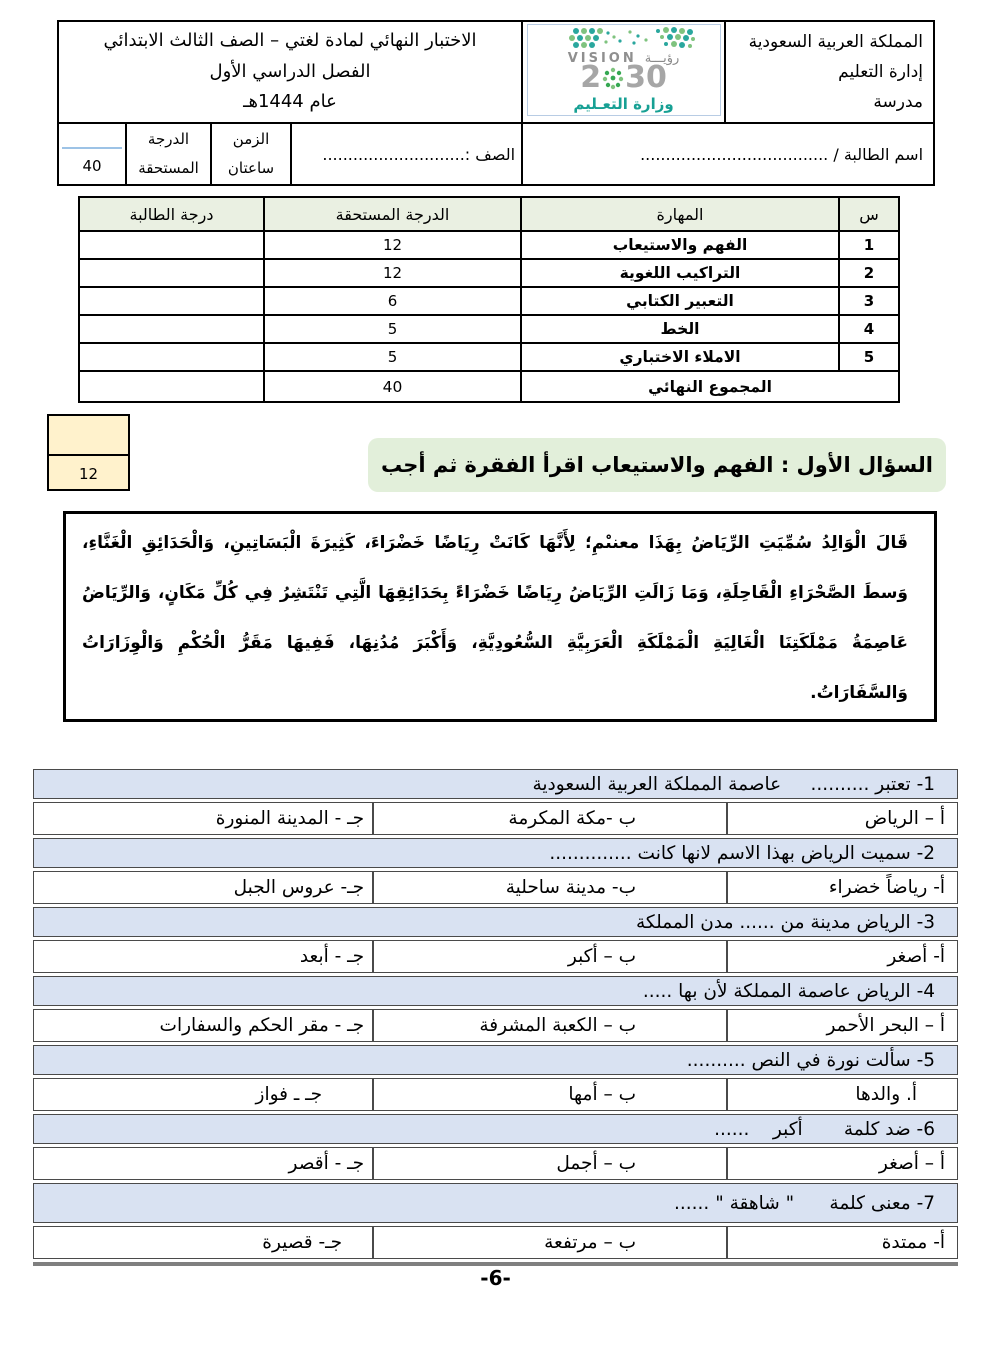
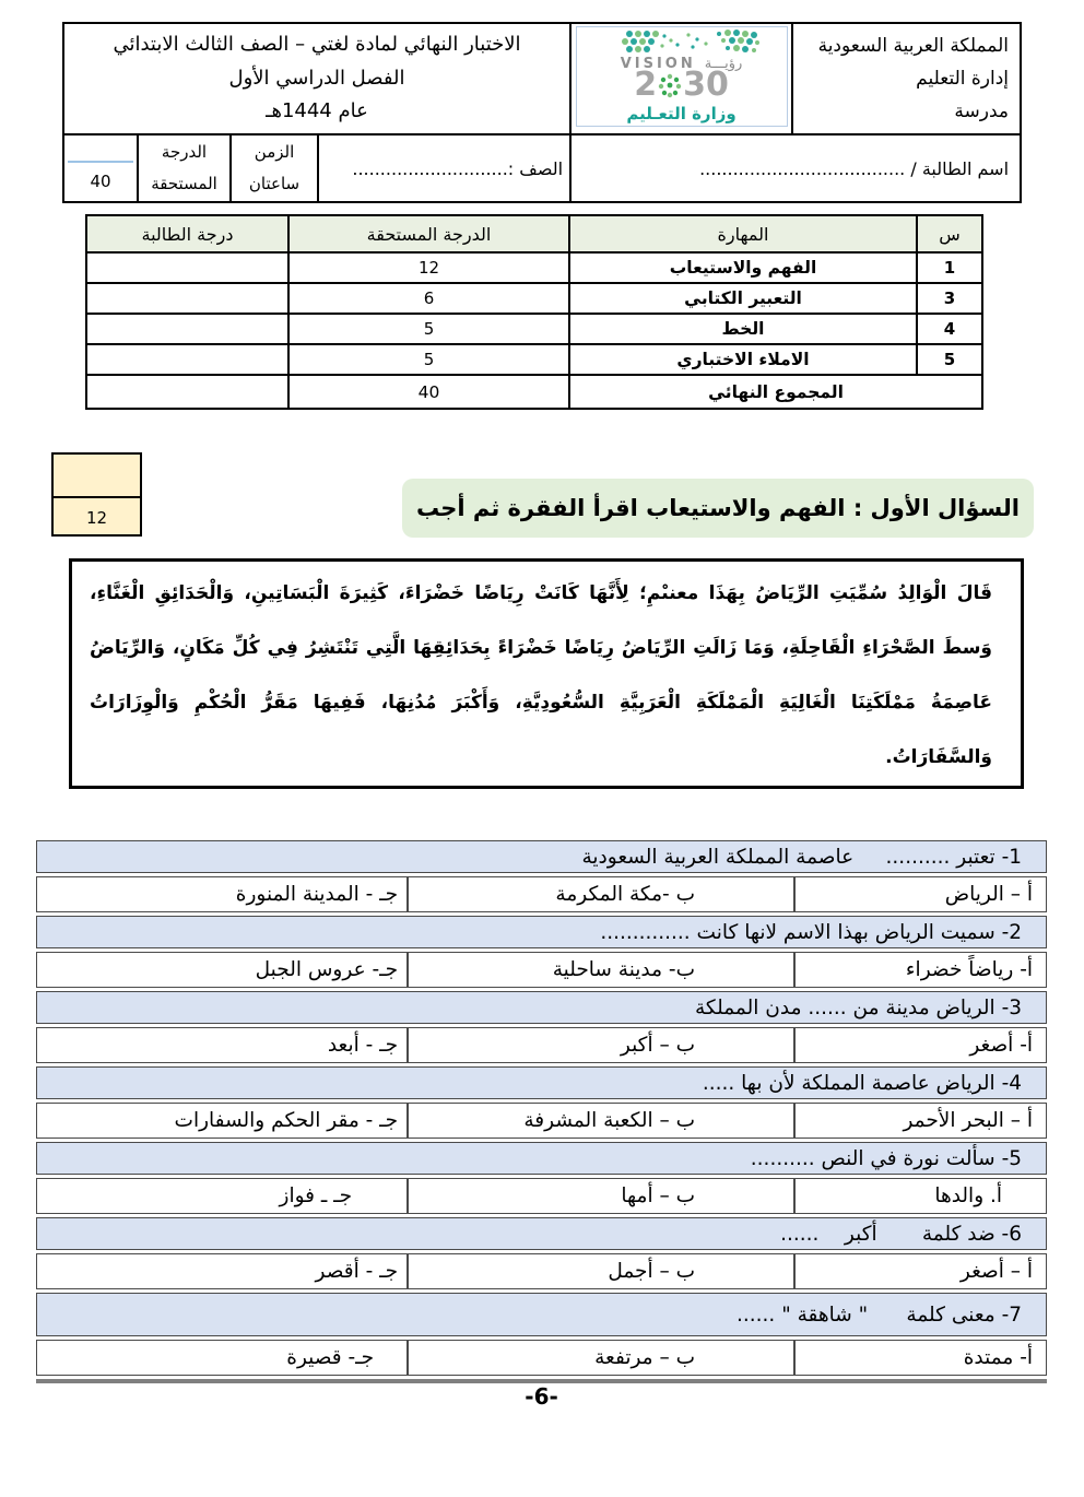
  المملكة العربية السعودية إدارة التعليم مدرسة	VISION رؤيـــة 2 30 وزارة التعـليم	الاختبار النهائي لمادة لغتي – الصف الثالث الابتدائي الفصل الدراسي الأول عام 1444هـ
  اسم الطالبة / .....................................	الصف :............................	الزمن ساعتان	الدرجة المستحقة	40
  س	المهارة	الدرجة المستحقة	درجة الطالبة
  1	الفهم والاستيعاب	12
- 2	التراكيب اللغوية	12
  3	التعبير الكتابي	6
  4	الخط	5
  5	الاملاء الاختباري	5
  المجموع النهائي	40
  12
  السؤال الأول : الفهم والاستيعاب اقرأ الفقرة ثم أجب
  قَالَ الْوَالِدُ سُمِّيَتِ الرِّيَاضُ بِهَذَا معنىْمِ؛ لِأَنَّهَا كَانَتْ رِيَاضًا خَضْرَاءَ، كَثِيرَةَ الْبَسَاتِينِ، وَالْحَدَائِقِ الْغَنَّاءِ، وَسطَ الصَّحْرَاءِ الْقَاحِلَةِ، وَمَا زَالَتِ الرِّيَاضُ رِيَاضًا خَضْرَاءً بِحَدَائِقِهَا الَّتِي تَنْتَشِرُ فِي كُلِّ مَكَانٍ، وَالرِّيَاضُ عَاصِمَةُ مَمْلَكَتِنَا الْغَالِيَةِ الْمَمْلَكَةِ الْعَرَبِيَّةِ السُّعُودِيَّةِ، وَأَكْبَرَ مُدُنِهَا، فَفِيهَا مَقَرُّ الْحُكْمِ وَالْوِزَارَاتُ وَالسَّفَارَاتُ.
  1- تعتبر .......... عاصمة المملكة العربية السعودية
  أ – الرياض	ب -مكة المكرمة	جـ - المدينة المنورة
  2- سميت الرياض بهذا الاسم لانها كانت ..............
  أ- رياضاً خضراء	ب- مدينة ساحلية	جـ- عروس الجبل
  3- الرياض مدينة من ...... مدن المملكة
  أ- أصغر	ب – أكبر	جـ - أبعد
  4- الرياض عاصمة المملكة لأن بها .....
  أ – البحر الأحمر	ب – الكعبة المشرفة	جـ - مقر الحكم والسفارات
  5- سألت نورة في النص ..........
  أ. والدها	ب – أمها	جـ ـ فواز
  6- ضد كلمة أكبر ......
  أ – أصغر	ب – أجمل	جـ - أقصر
  7- معنى كلمة " شاهقة " ......
  أ- ممتدة	ب – مرتفعة	جـ- قصيرة
  -6-
